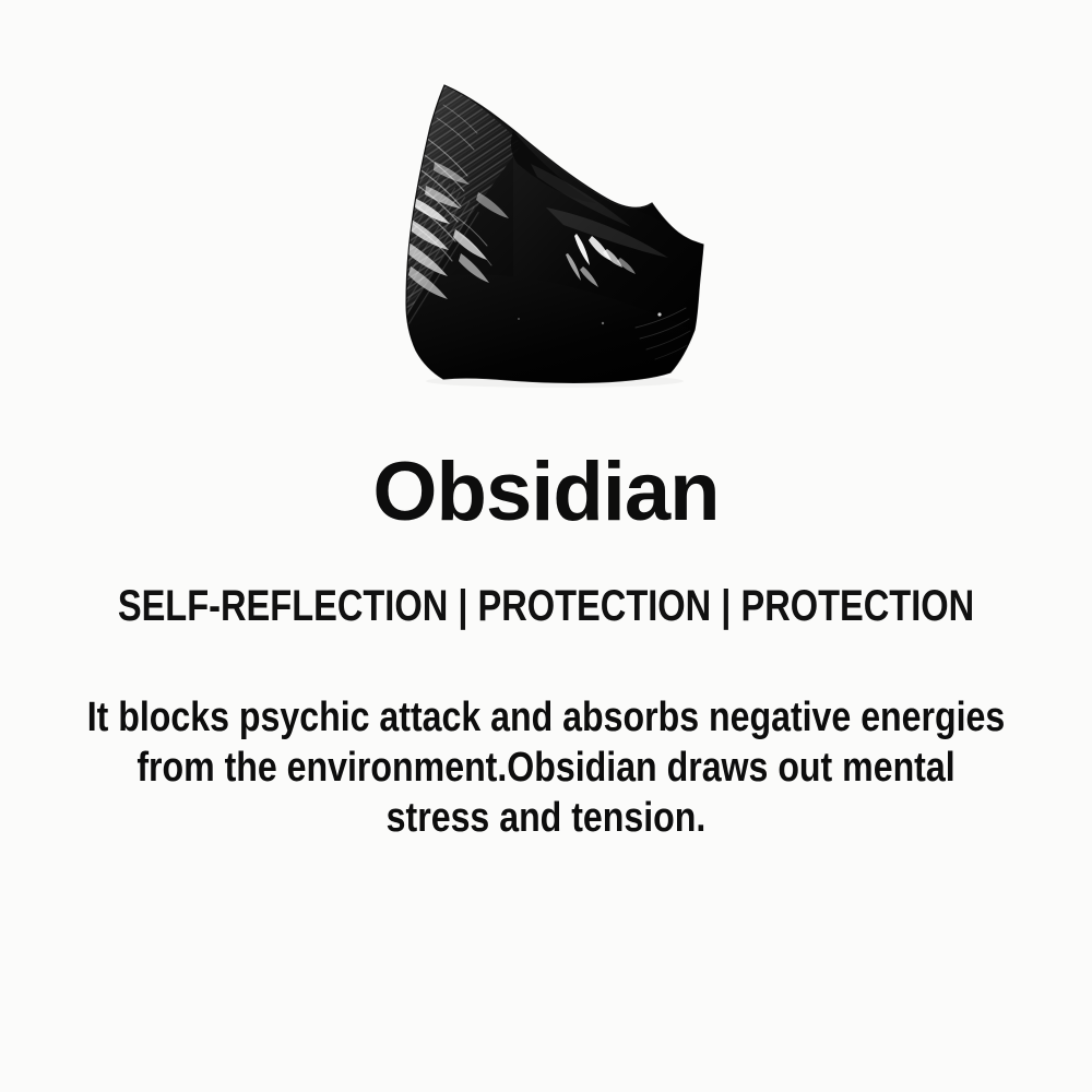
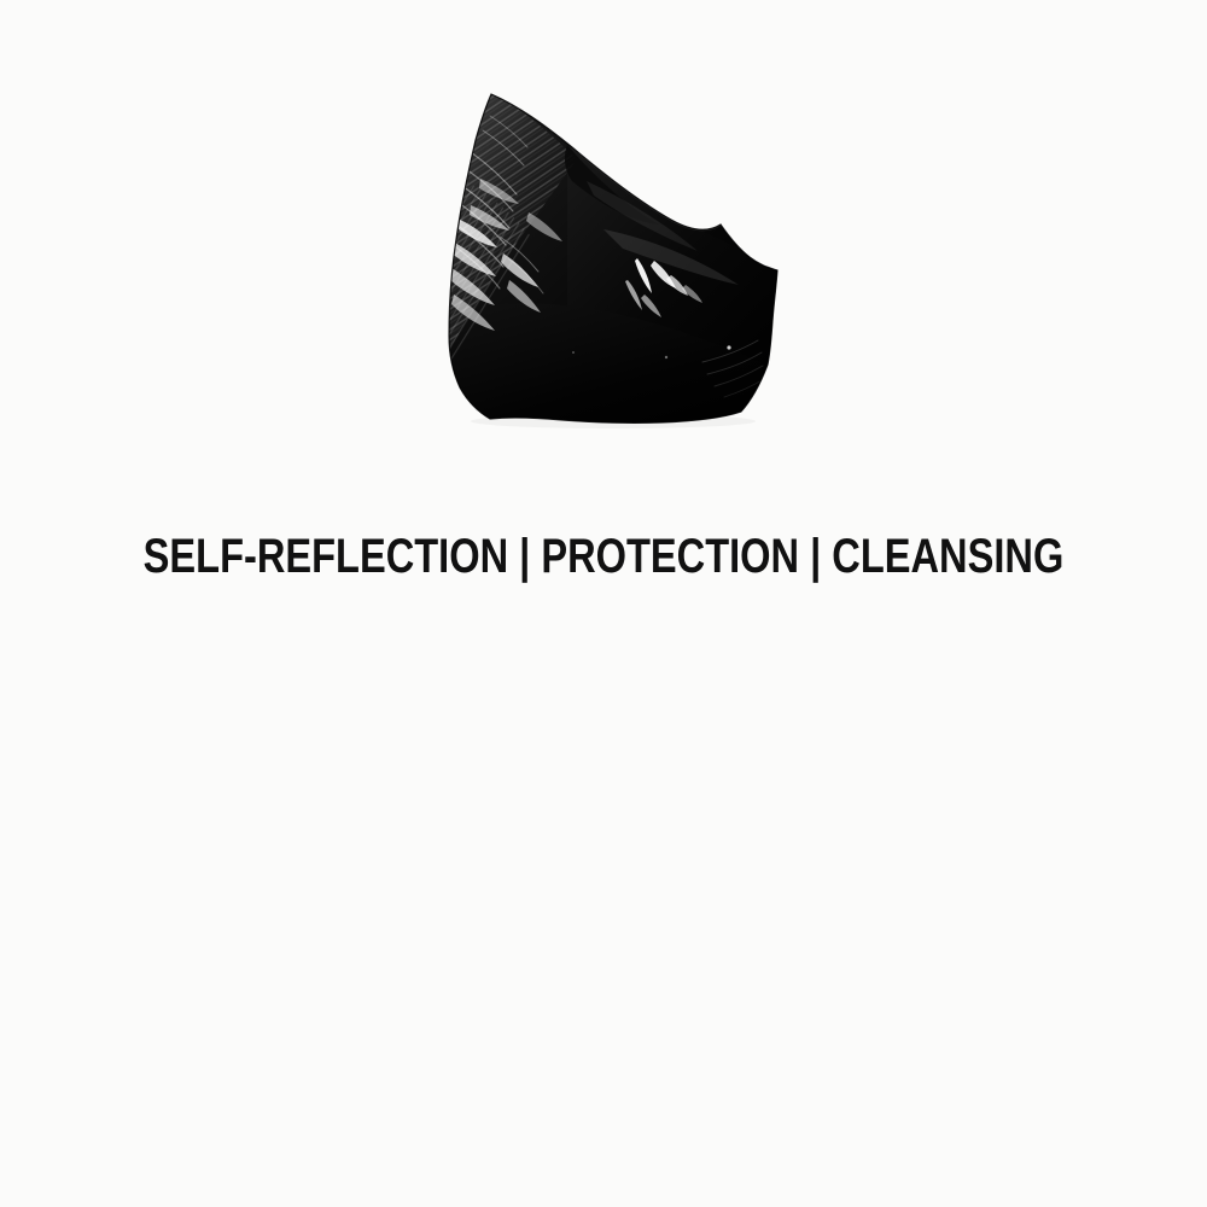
- Obsidian
- SELF-REFLECTION | PROTECTION | PROTECTION
+ SELF-REFLECTION | PROTECTION | CLEANSING
- It blocks psychic attack and absorbs negative energies
- from the environment.Obsidian draws out mental
- stress and tension.
